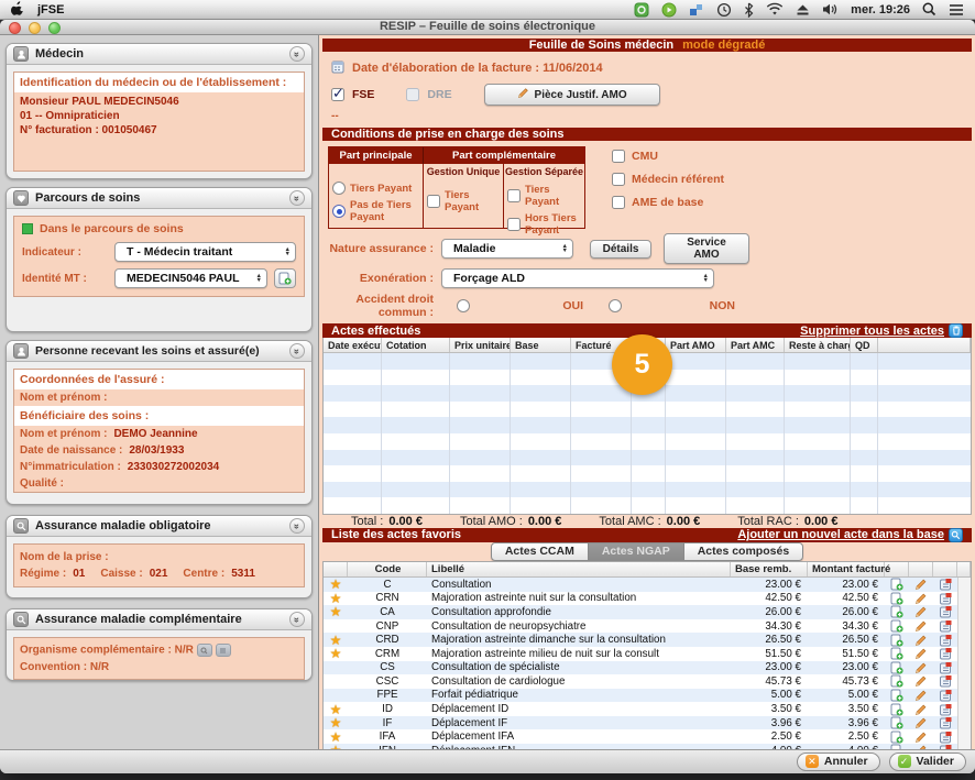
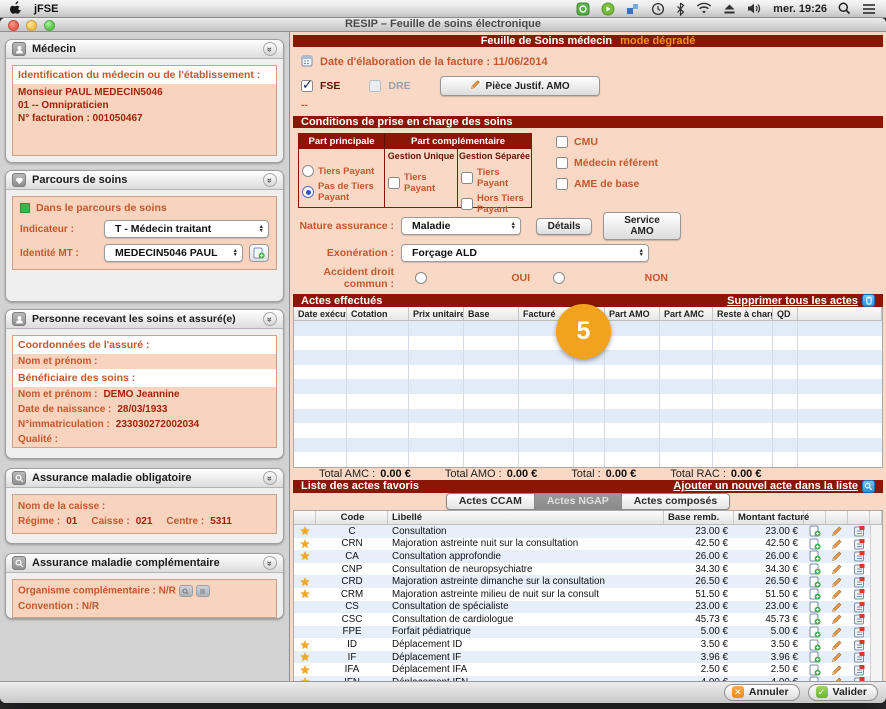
  jFSE
  mer. 19:26
  RESIP – Feuille de soins électronique
  Médecin
  Identification du médecin ou de l'établissement :
  Monsieur PAUL MEDECIN5046
  01 -- Omnipraticien
  N° facturation : 001050467
  Parcours de soins
  Dans le parcours de soins
  Indicateur :
  T - Médecin traitant
  Identité MT :
  MEDECIN5046 PAUL
  Personne recevant les soins et assuré(e)
  Coordonnées de l'assuré :
  Nom et prénom :
  Bénéficiaire des soins :
  Nom et prénom :
  DEMO Jeannine
  Date de naissance :
  28/03/1933
  N°immatriculation :
  233030272002034
  Qualité :
  Assurance maladie obligatoire
- Nom de la prise :
+ Nom de la caisse :
  Régime :
  01
  Caisse :
  021
  Centre :
  5311
  Assurance maladie complémentaire
  Organisme complémentaire : N/R
  Convention : N/R
  5
  Feuille de Soins médecin
  mode dégradé
  Date d'élaboration de la facture : 11/06/2014
  FSE
  DRE
  Pièce Justif. AMO
  --
  Conditions de prise en charge des soins
  Part principale
  Part complémentaire
  Tiers Payant
  Pas de Tiers Payant
  Gestion Unique
  Tiers Payant
  Gestion Séparée
  Tiers Payant
  Hors Tiers Payant
  CMU
  Médecin référent
  AME de base
  Nature assurance :
  Maladie
  Détails
  Service AMO
  Exonération :
  Forçage ALD
  Accident droit commun :
  OUI
  NON
  Actes effectués
  Supprimer tous les actes
  Cotation
  Prix unitaire
  Base
  Facturé
  Part AMO
  Part AMC
  Reste à char
  QD
- Total : 0.00 €
+ Total AMC : 0.00 €
  Total AMO : 0.00 €
- Total AMC : 0.00 €
+ Total : 0.00 €
  Total RAC : 0.00 €
  Liste des actes favoris
- Ajouter un nouvel acte dans la base
+ Ajouter un nouvel acte dans la liste
  Actes CCAM
  Actes NGAP
  Actes composés
  Code
  Libellé
  Base remb.
  Montant facturé
  ★
  C
  Consultation
  23.00 €
  23.00 €
  ★
  CRN
  Majoration astreinte nuit sur la consultation
  42.50 €
  42.50 €
  ★
  CA
  Consultation approfondie
  26.00 €
  26.00 €
  CNP
  Consultation de neuropsychiatre
  34.30 €
  34.30 €
  ★
  CRD
  Majoration astreinte dimanche sur la consultation
  26.50 €
  26.50 €
  ★
  CRM
  Majoration astreinte milieu de nuit sur la consult
  51.50 €
  51.50 €
  CS
  Consultation de spécialiste
  23.00 €
  23.00 €
  CSC
  Consultation de cardiologue
  45.73 €
  45.73 €
  FPE
  Forfait pédiatrique
  5.00 €
  5.00 €
  ★
  ID
  Déplacement ID
  3.50 €
  3.50 €
  ★
  IF
  Déplacement IF
  3.96 €
  3.96 €
  ★
  IFA
  Déplacement IFA
  2.50 €
  2.50 €
  ✕
  Annuler
  ✓
  Valider
